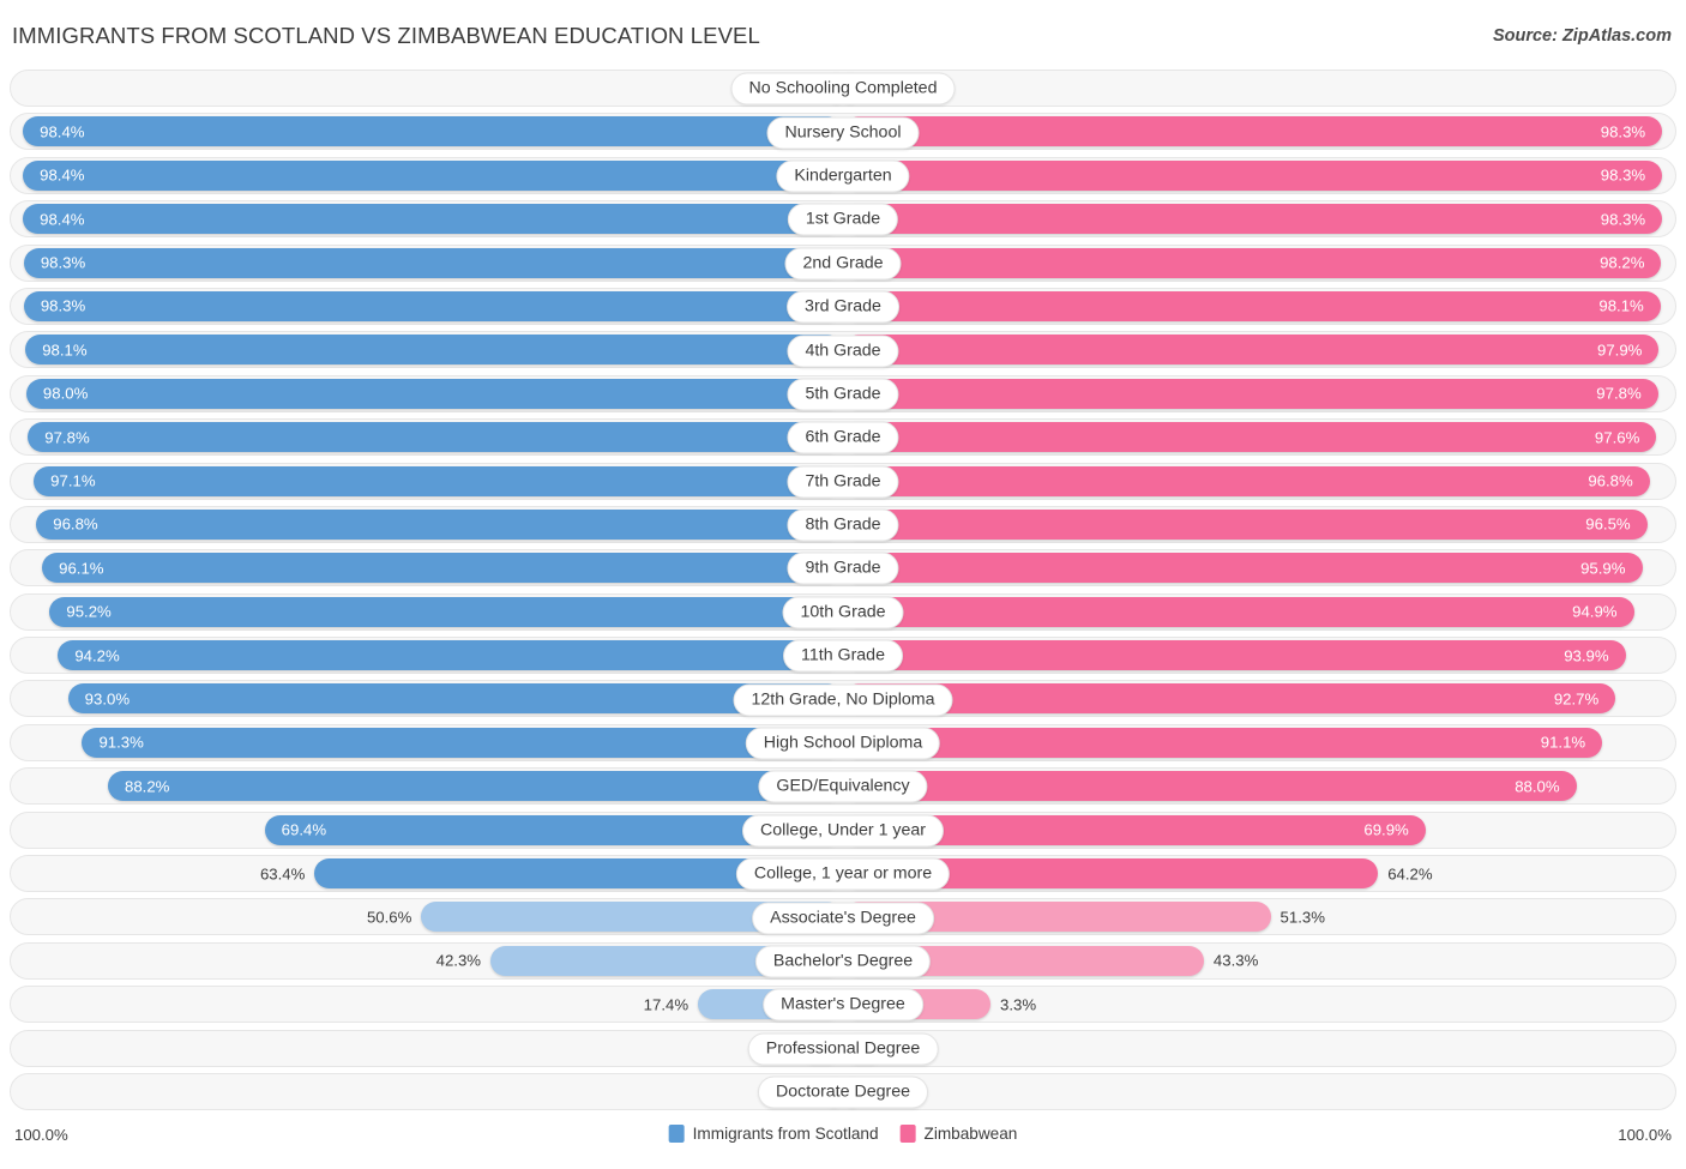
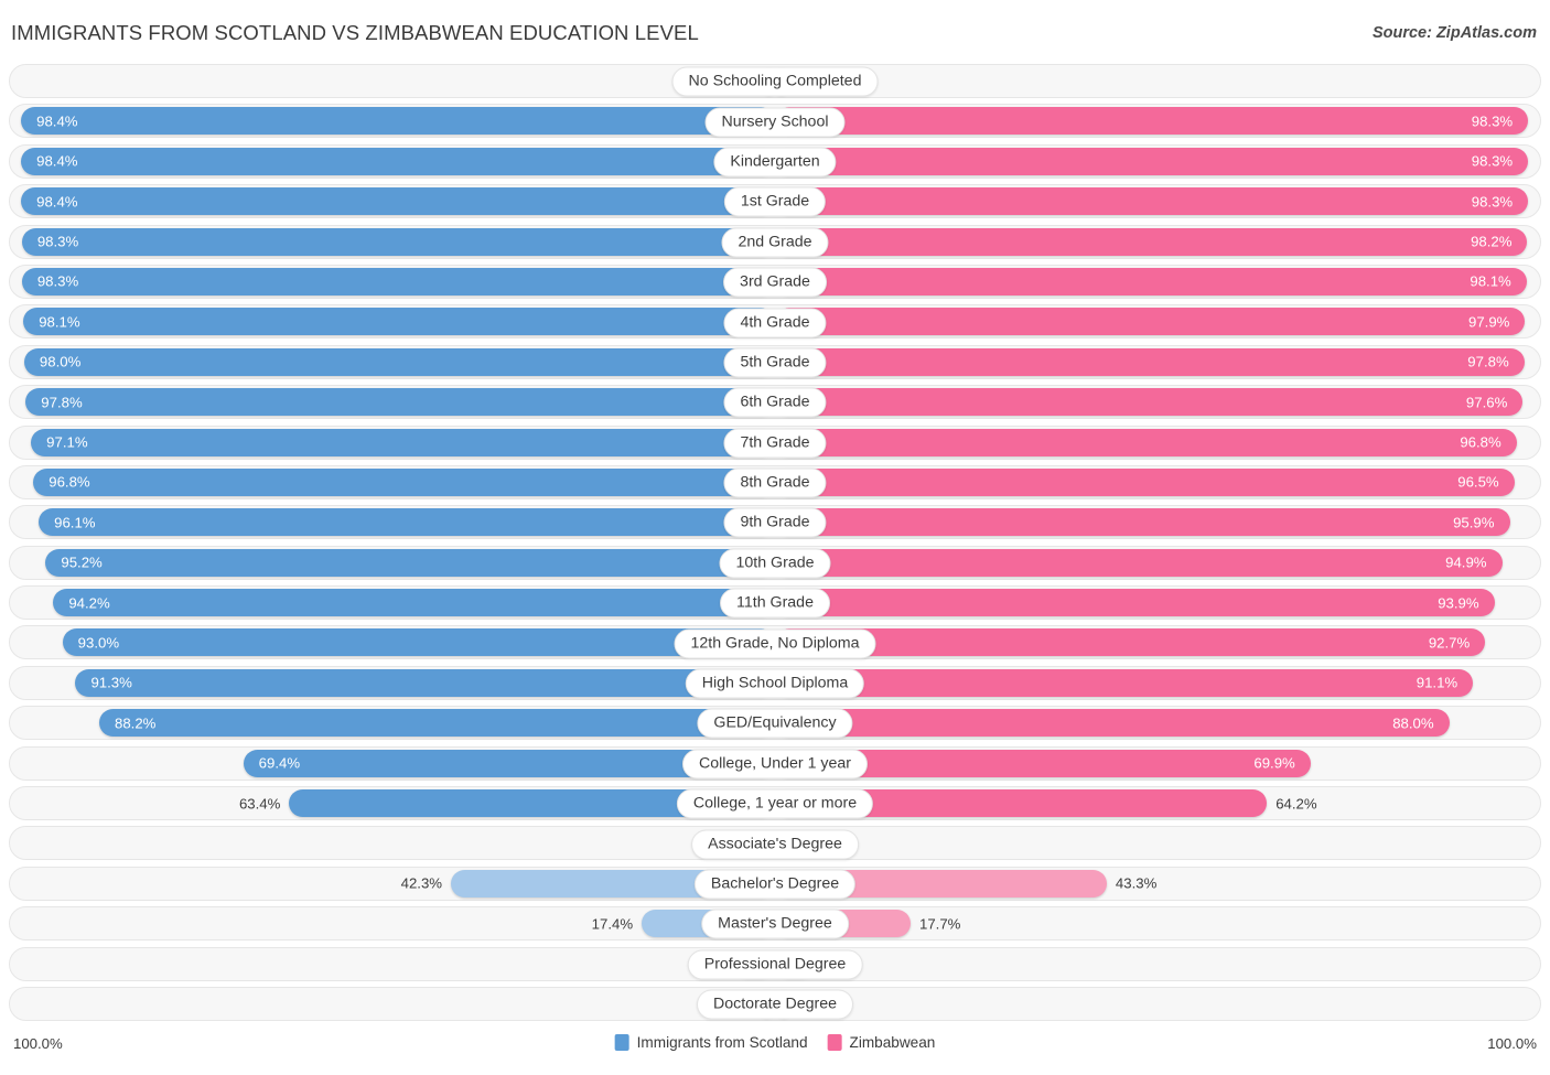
  IMMIGRANTS FROM SCOTLAND VS ZIMBABWEAN EDUCATION LEVEL
  Source: ZipAtlas.com
  No Schooling Completed
  98.4%
  98.3%
  Nursery School
  98.4%
  98.3%
  Kindergarten
  98.4%
  98.3%
  1st Grade
  98.3%
  98.2%
  2nd Grade
  98.3%
  98.1%
  3rd Grade
  98.1%
  97.9%
  4th Grade
  98.0%
  97.8%
  5th Grade
  97.8%
  97.6%
  6th Grade
  97.1%
  96.8%
  7th Grade
  96.8%
  96.5%
  8th Grade
  96.1%
  95.9%
  9th Grade
  95.2%
  94.9%
  10th Grade
  94.2%
  93.9%
  11th Grade
  93.0%
  92.7%
  12th Grade, No Diploma
  91.3%
  91.1%
  High School Diploma
  88.2%
  88.0%
  GED/Equivalency
  69.4%
  69.9%
  College, Under 1 year
  63.4%
  64.2%
  College, 1 year or more
- 50.6%
- 51.3%
  Associate's Degree
  42.3%
  43.3%
  Bachelor's Degree
  17.4%
- 3.3%
+ 17.7%
  Master's Degree
  Professional Degree
  Doctorate Degree
  100.0%
  Immigrants from Scotland
  Zimbabwean
  100.0%
